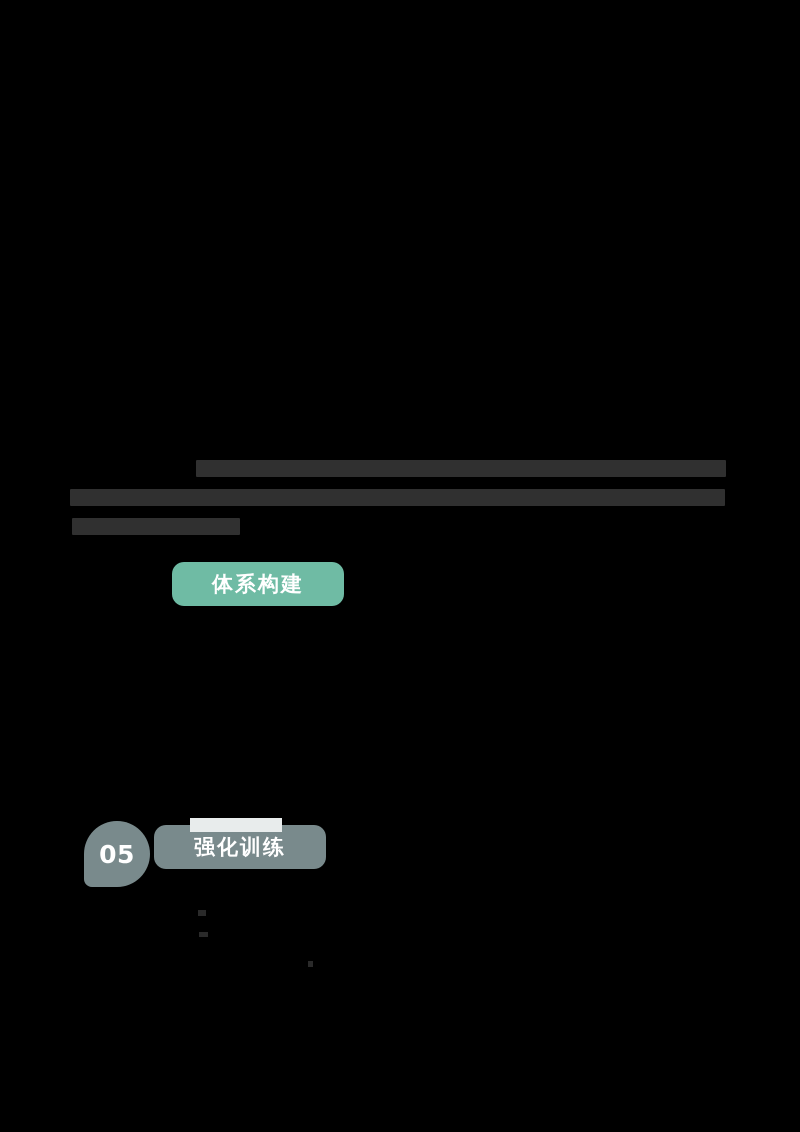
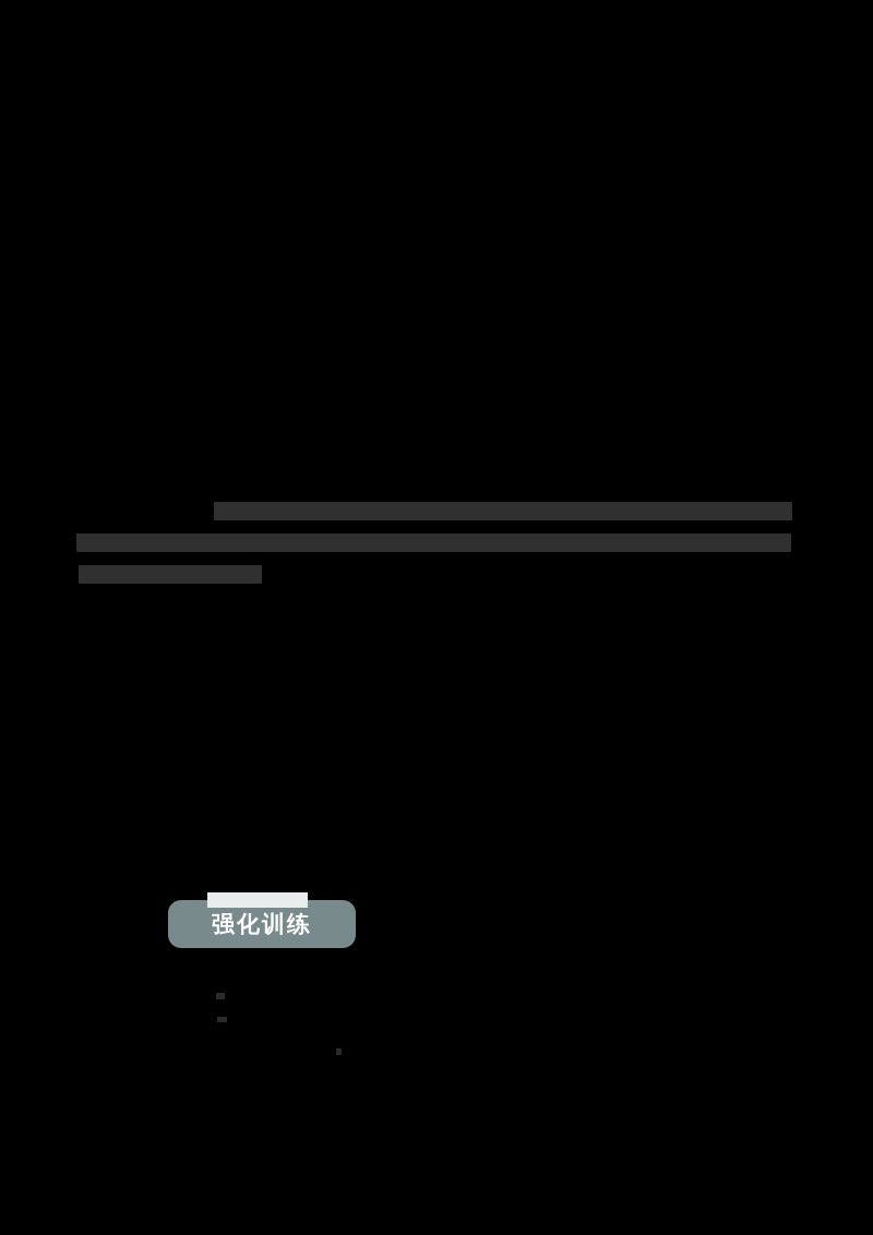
- 体系构建
- 05
  强化训练
